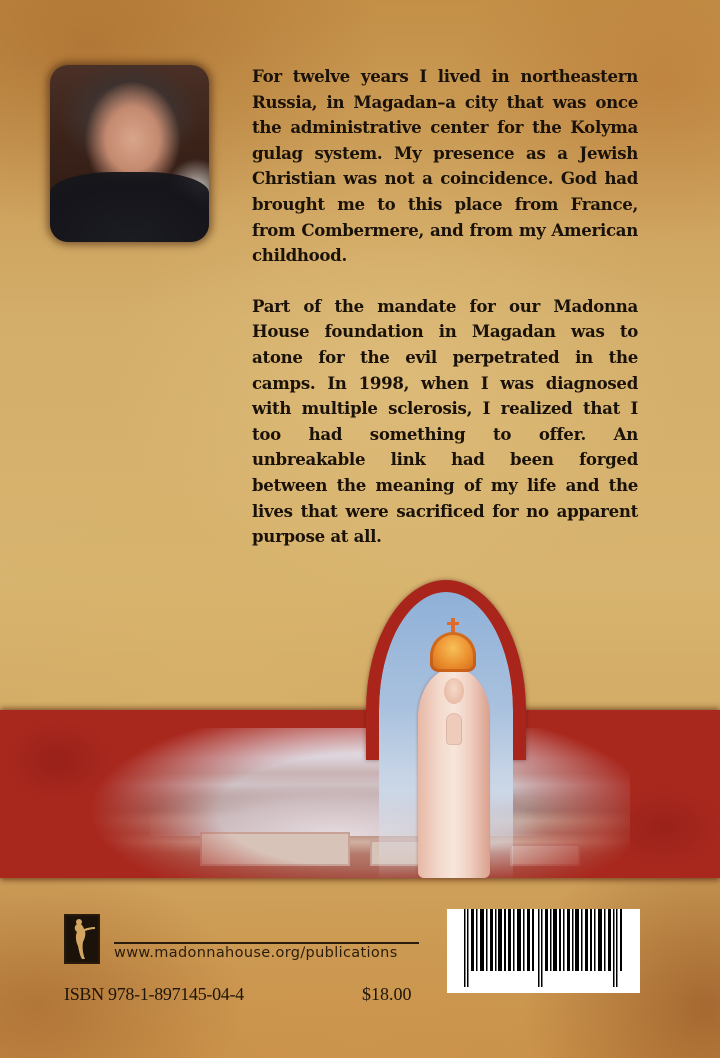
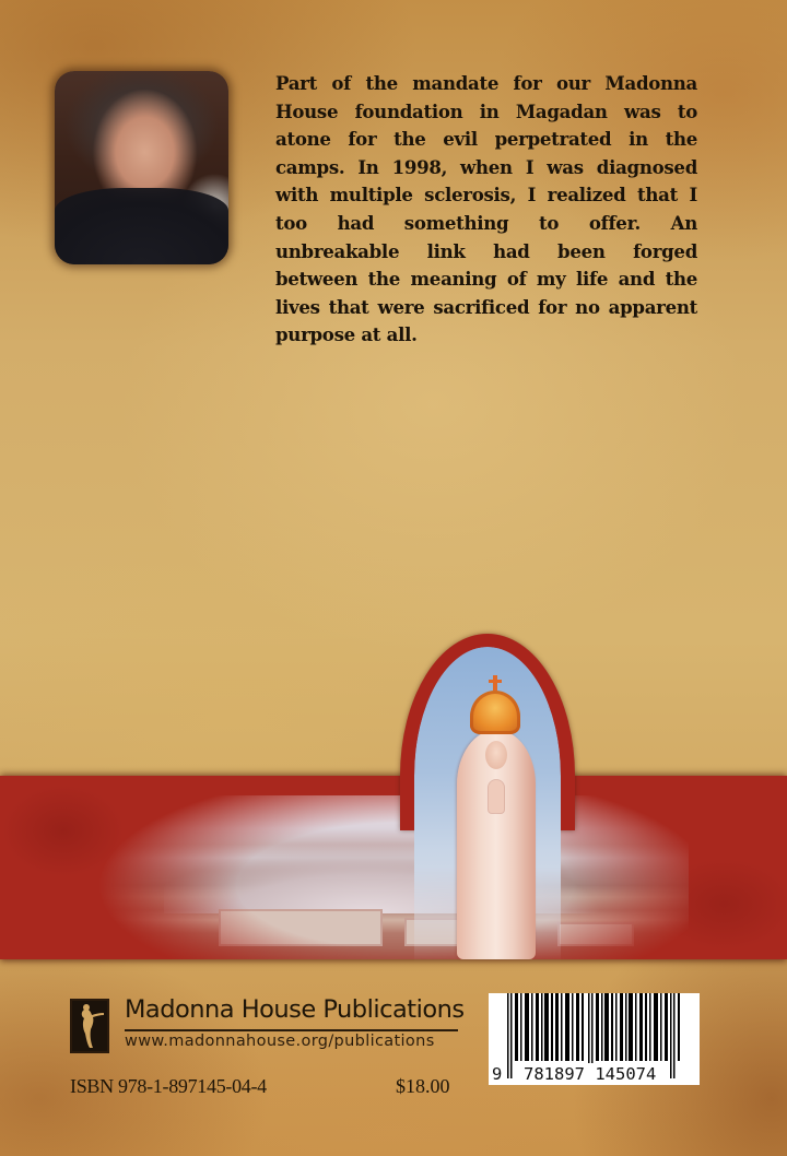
- For twelve years I lived in northeastern Russia, in Magadan–a city that was once the administrative center for the Kolyma gulag system. My presence as a Jewish Christian was not a coincidence. God had brought me to this place from France, from Combermere, and from my American childhood.
  Part of the mandate for our Madonna House foundation in Magadan was to atone for the evil perpetrated in the camps. In 1998, when I was diagnosed with multiple sclerosis, I realized that I too had something to offer. An unbreakable link had been forged between the meaning of my life and the lives that were sacrificed for no apparent purpose at all.
+ Madonna House Publications
  www.madonnahouse.org/publications
  ISBN 978-1-897145-04-4
  $18.00
+ 9
+ 781897 145074
